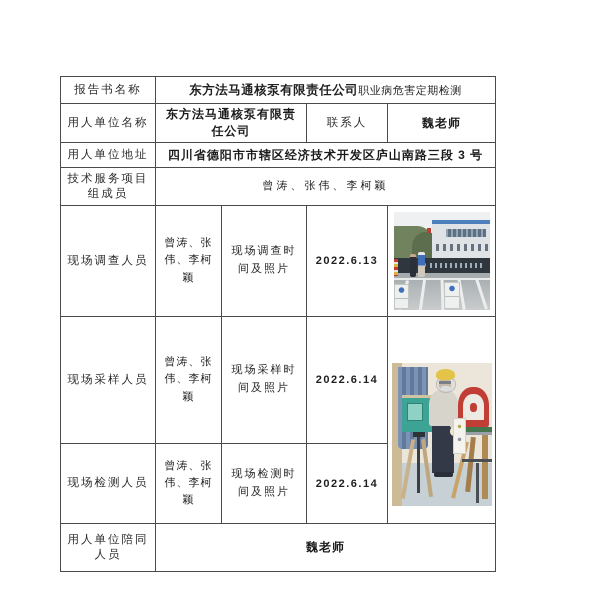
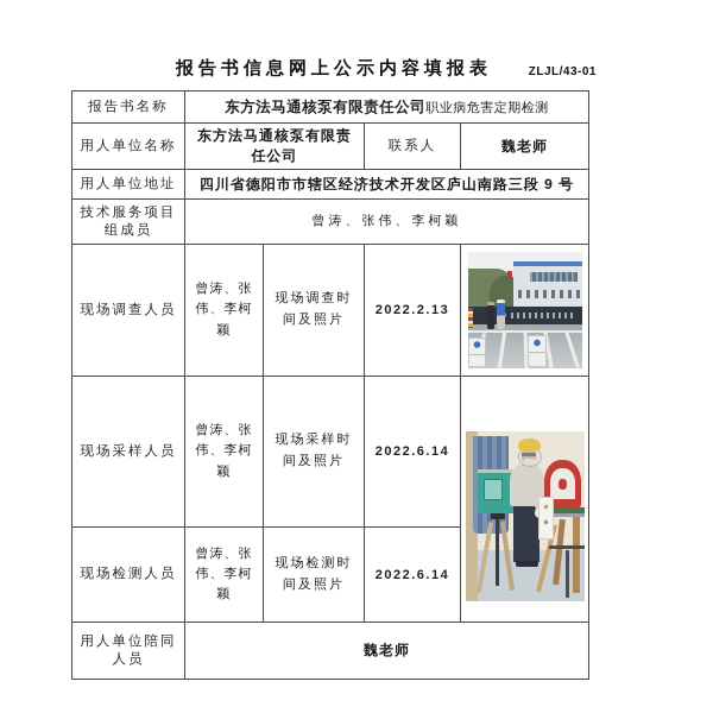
+ 报告书信息网上公示内容填报表
+ ZLJL/43-01
  报告书名称	东方法马通核泵有限责任公司职业病危害定期检测
  用人单位名称	东方法马通核泵有限责任公司	联系人	魏老师
- 用人单位地址	四川省德阳市市辖区经济技术开发区庐山南路三段 3 号
+ 用人单位地址	四川省德阳市市辖区经济技术开发区庐山南路三段 9 号
  技术服务项目组成员	曾涛、张伟、李柯颖
- 现场调查人员	曾涛、张伟、李柯颖	现场调查时间及照片	2022.6.13
+ 现场调查人员	曾涛、张伟、李柯颖	现场调查时间及照片	2022.2.13
  现场采样人员	曾涛、张伟、李柯颖	现场采样时间及照片	2022.6.14
  现场检测人员	曾涛、张伟、李柯颖	现场检测时间及照片	2022.6.14
  用人单位陪同人员	魏老师
